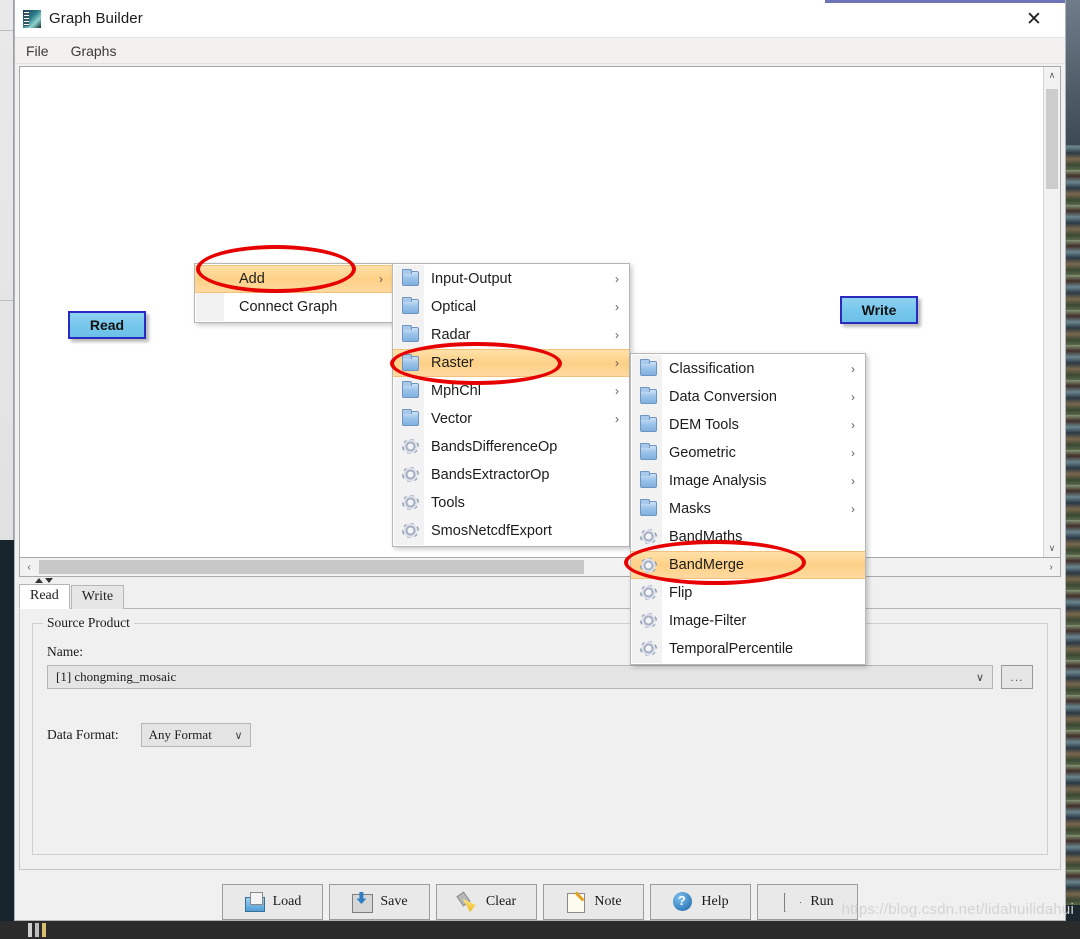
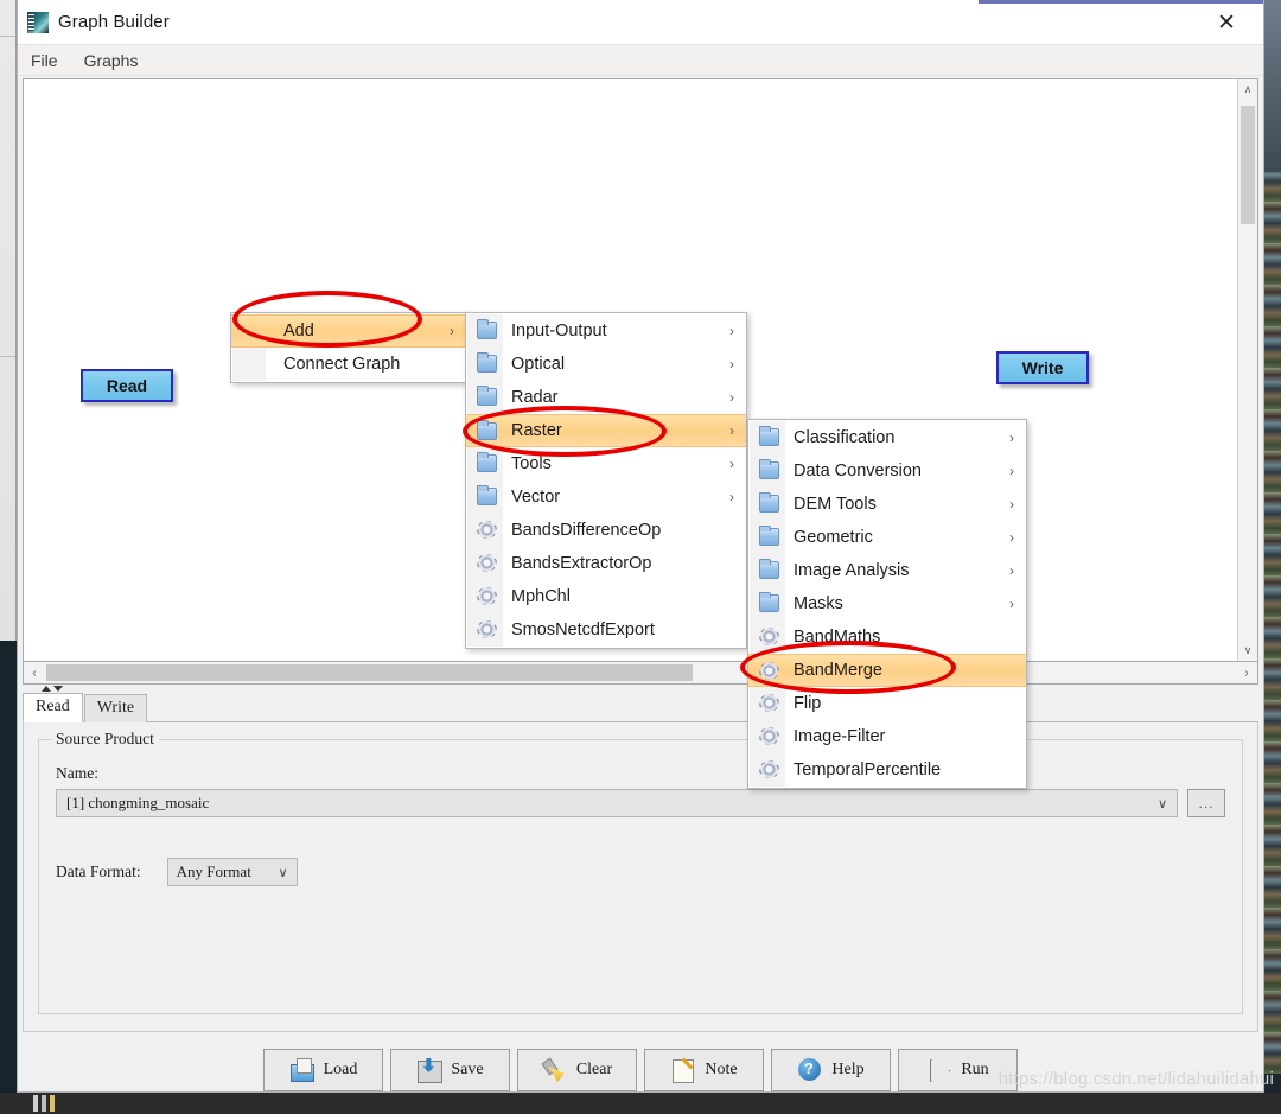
  Graph Builder
  ✕
  File
  Graphs
  Read
  Write
  ∧
  ∨
  ‹
  ›
  Read
  Write
  Source Product
  Name:
  [1] chongming_mosaic
  ∨
  ...
  Data Format:
  Any Format
  ∨
  Load
  Save
  Clear
  Note
  Help
  Run
  Add
  ›
  Connect Graph
  Input-Output
  ›
  Optical
  ›
  Radar
  ›
  Raster
  ›
- MphChl
+ Tools
  ›
  Vector
  ›
  BandsDifferenceOp
  BandsExtractorOp
- Tools
+ MphChl
  SmosNetcdfExport
  Classification
  ›
  Data Conversion
  ›
  DEM Tools
  ›
  Geometric
  ›
  Image Analysis
  ›
  Masks
  ›
  BandMaths
  BandMerge
  Flip
  Image-Filter
  TemporalPercentile
  https://blog.csdn.net/lidahuilidahui
